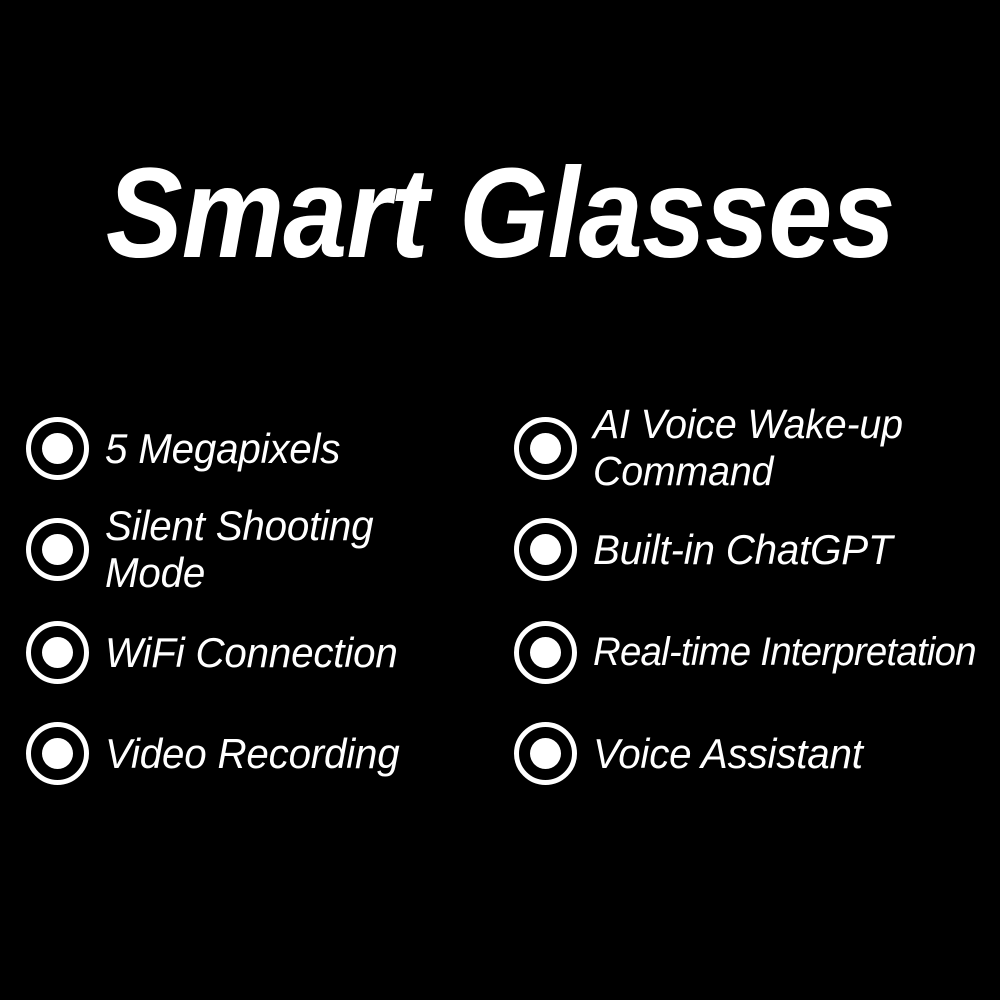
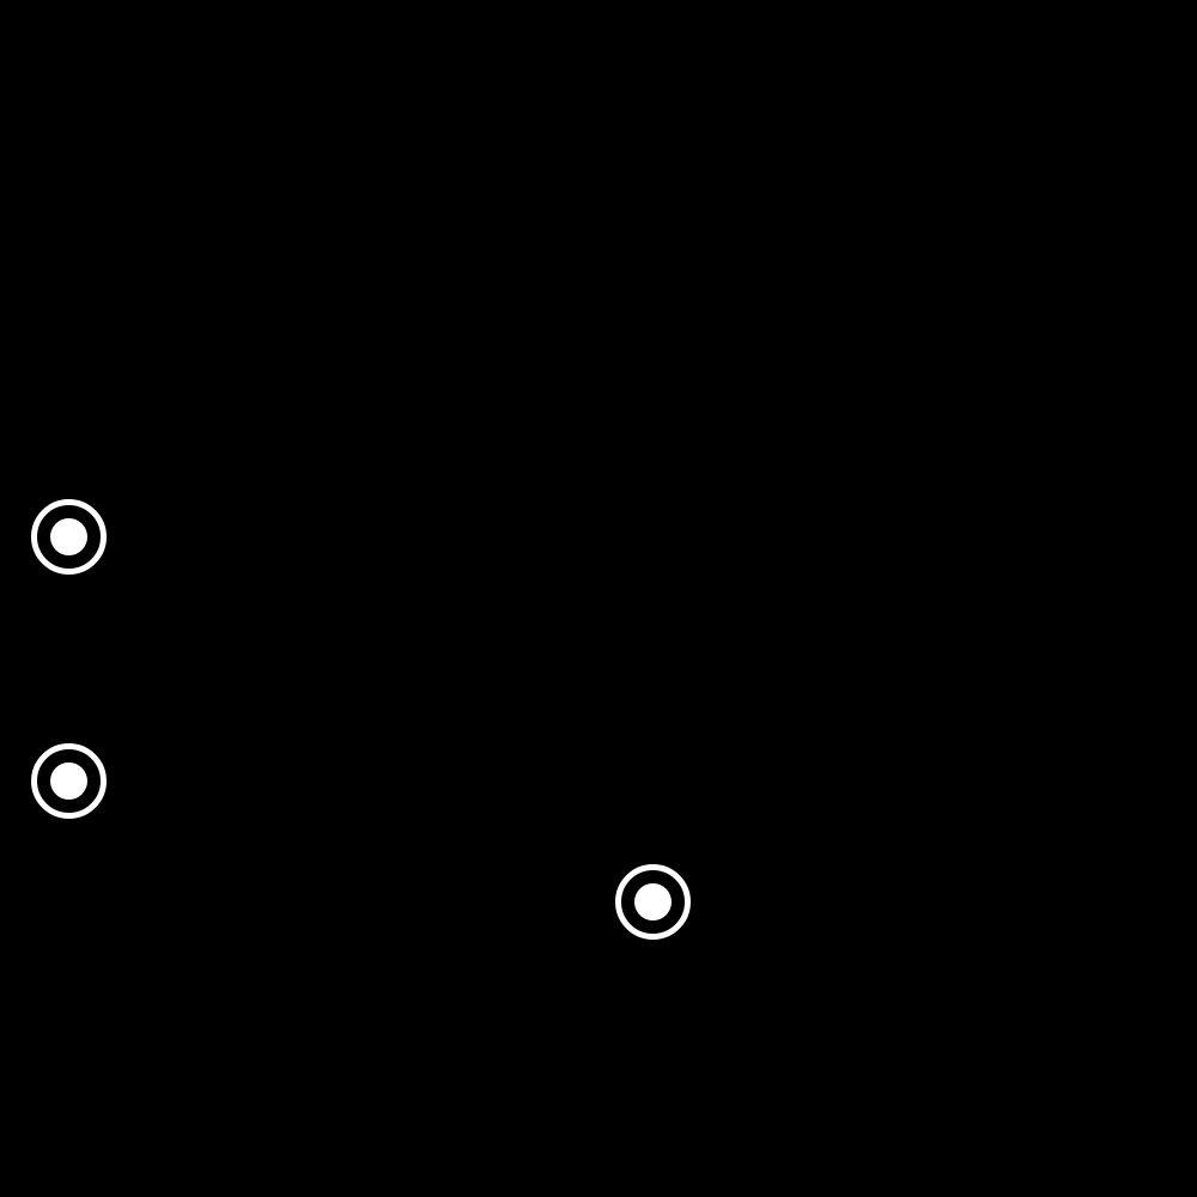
- Smart Glasses
- 5 Megapixels
- Silent Shooting Mode
- WiFi Connection
- Video Recording
- AI Voice Wake-up
- Command
- Built-in ChatGPT
- Real-time Interpretation
- Voice Assistant
